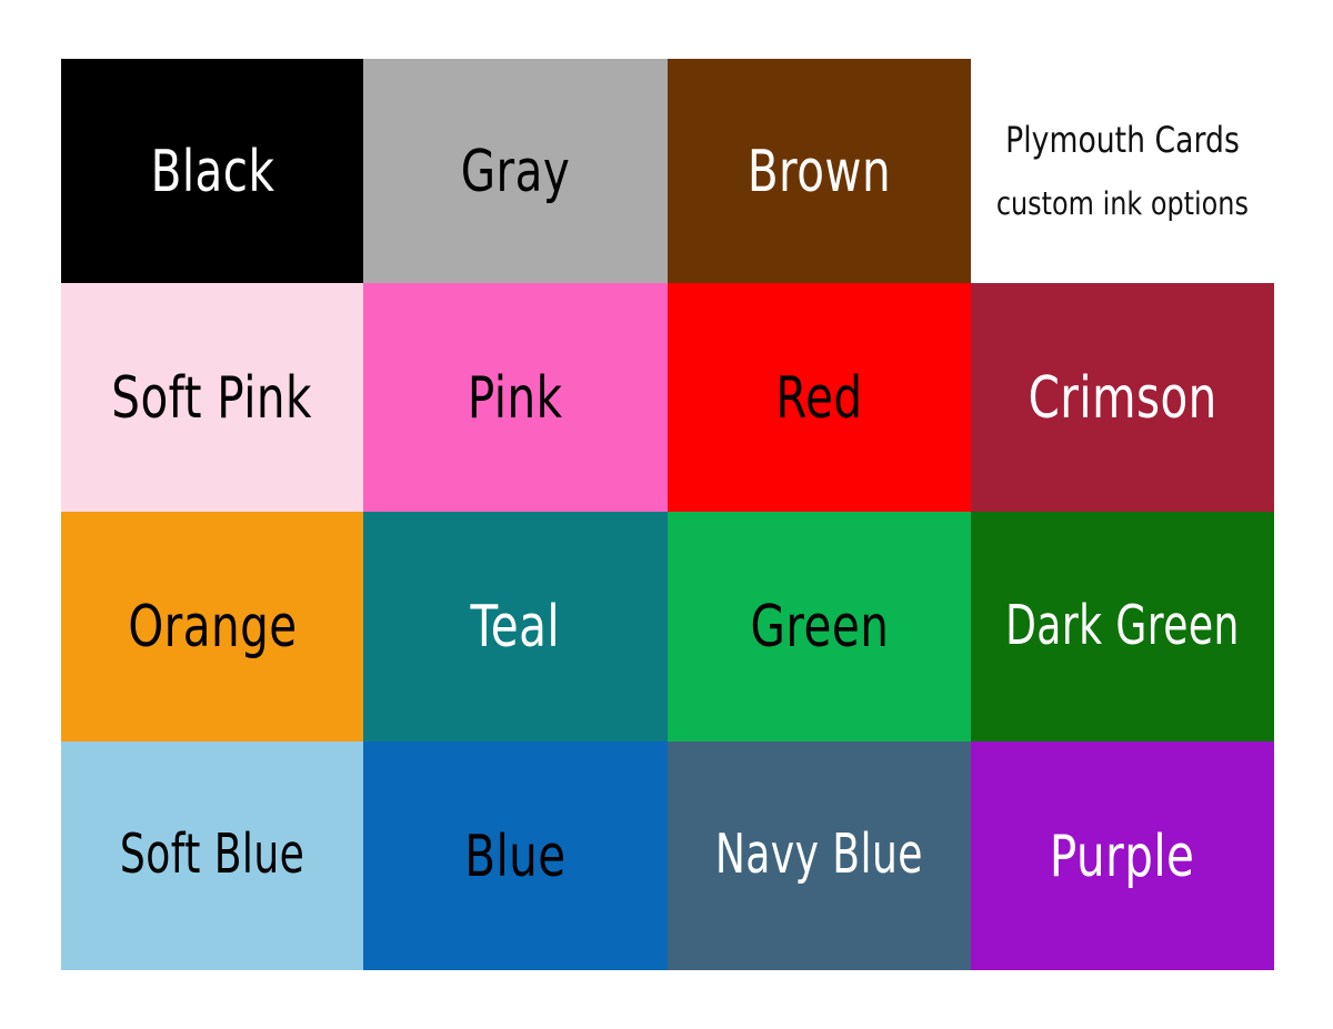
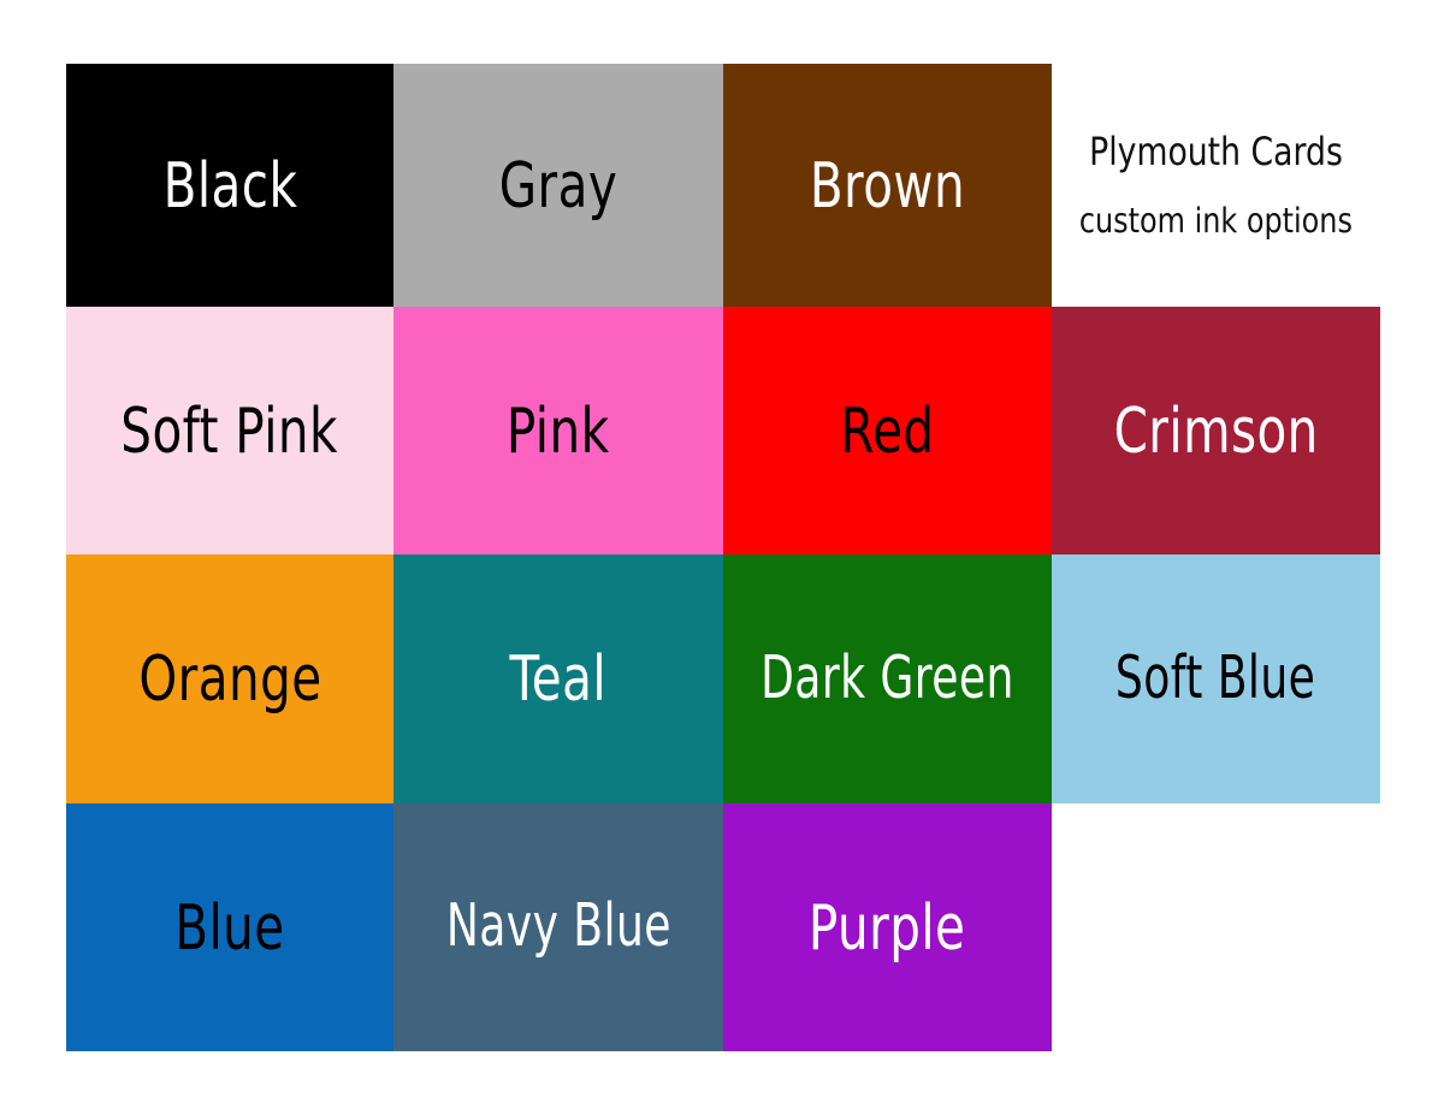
  Black
  Gray
  Brown
  Plymouth Cards
  custom ink options
  Soft Pink
  Pink
  Red
  Crimson
  Orange
  Teal
- Green
  Dark Green
  Soft Blue
  Blue
  Navy Blue
  Purple
